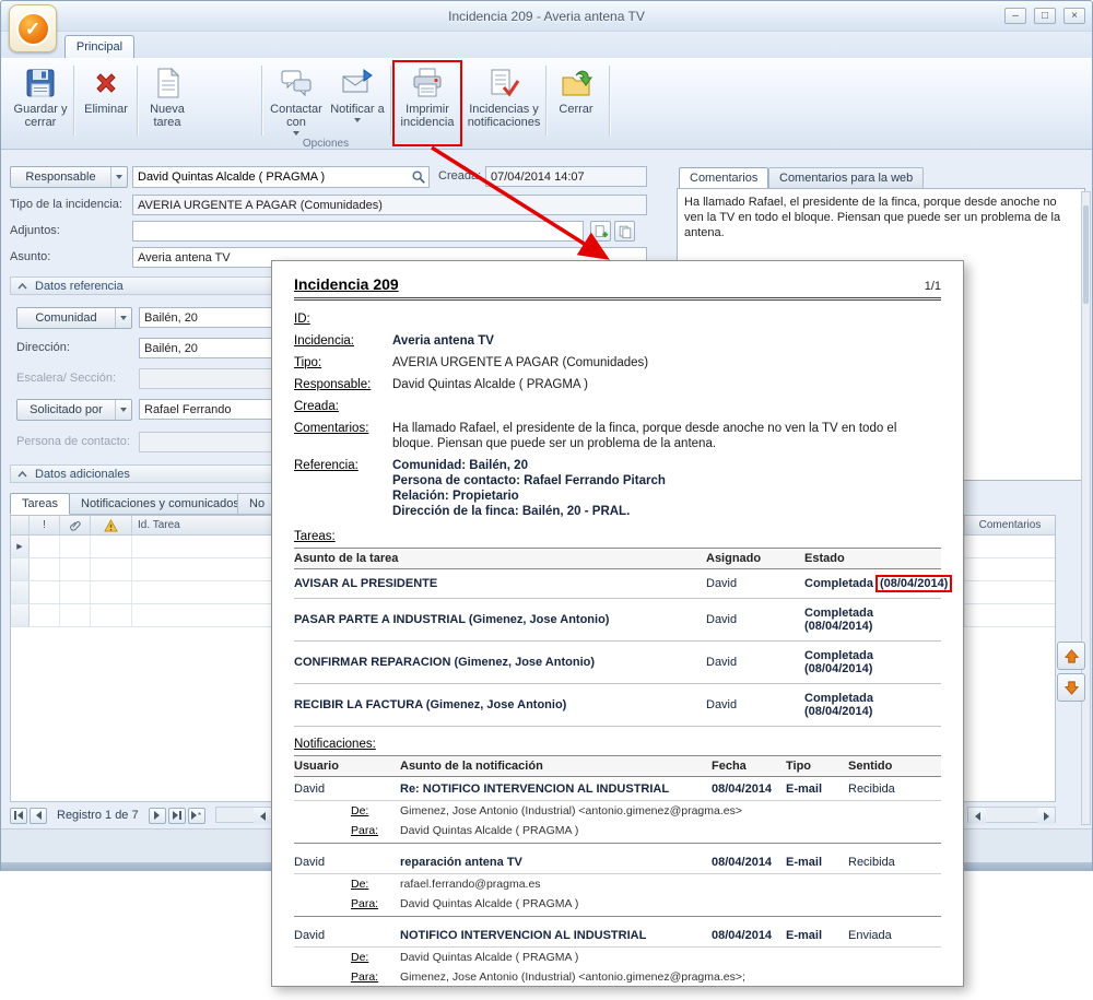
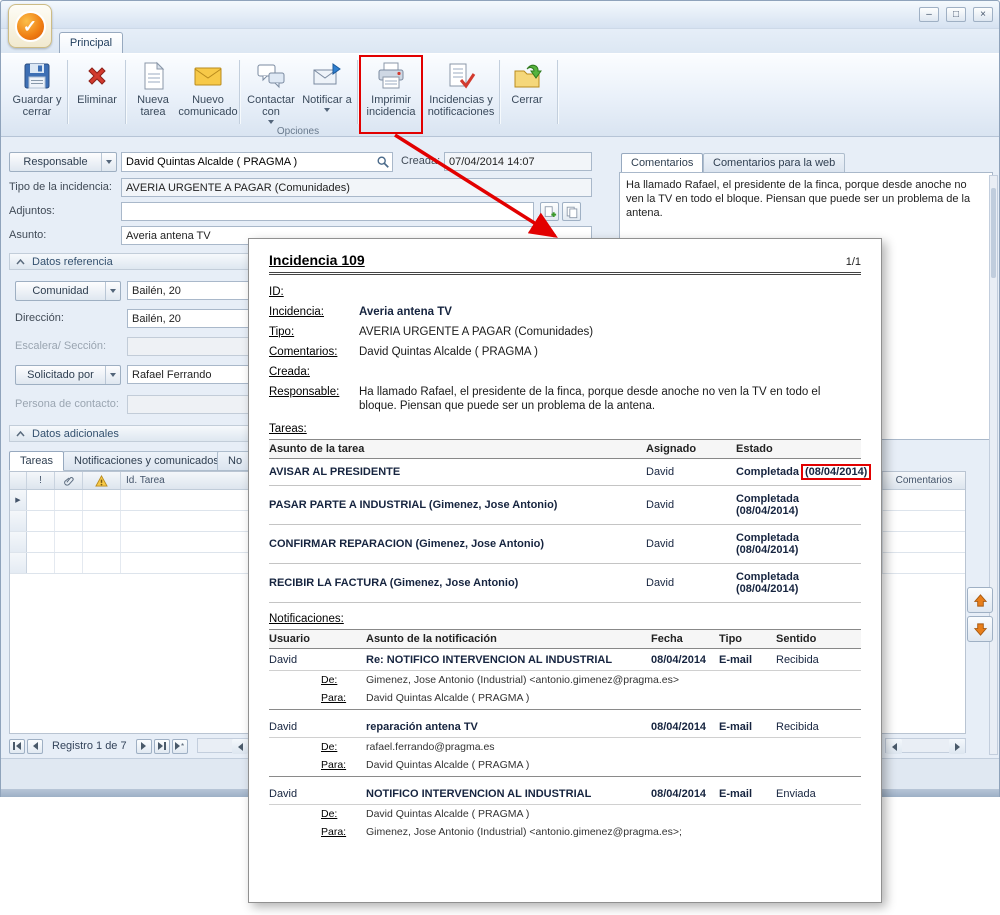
- Incidencia 209 - Averia antena TV
  –
  □
  ×
  ✓
  Principal
  Guardar y cerrar
  Eliminar
  Nueva tarea
+ Nuevo comunicado
  Contactar con
  Notificar a
  Opciones
  Imprimir incidencia
  Incidencias y notificaciones
  Cerrar
  Responsable
  David Quintas Alcalde ( PRAGMA )
  Cread
  07/04/2014 14:07
  Comentarios
  Comentarios para la web
  Ha llamado Rafael, el presidente de la finca, porque desde anoche no ven la TV en todo el bloque. Piensan que puede ser un problema de la antena.
  Tipo de la incidencia:
  AVERIA URGENTE A PAGAR (Comunidades)
  Adjuntos:
  Asunto:
  Averia antena TV
  Datos referencia
  Comunidad
  Bailén, 20
  Dirección:
  Bailén, 20
  Escalera/ Sección:
  Solicitado por
  Rafael Ferrando
  Persona de contacto:
  Datos adicionales
  Tareas
  Notificaciones y comunicado
  No
  !
  Id. Tarea
  Comentarios
  Registro 1 de 7
  *
- Incidencia 209
+ Incidencia 109
  1/1
  ID:
  Incidencia:
  Averia antena TV
  Tipo:
  AVERIA URGENTE A PAGAR (Comunidades)
- Responsable:
+ Comentarios:
  David Quintas Alcalde ( PRAGMA )
  Creada:
- Comentarios:
+ Responsable:
  Ha llamado Rafael, el presidente de la finca, porque desde anoche no ven la TV en todo el bloque. Piensan que puede ser un problema de la antena.
- Referencia:
- Comunidad: Bailén, 20
- Persona de contacto: Rafael Ferrando Pitarch
- Relación: Propietario
- Dirección de la finca: Bailén, 20 - PRAL.
  Tareas:
  Asunto de la tarea
  Asignado
  Estado
  AVISAR AL PRESIDENTE
  David
  Completada (08/04/2014)
  PASAR PARTE A INDUSTRIAL (Gimenez, Jose Antonio)
  David
  Completada (08/04/2014)
  CONFIRMAR REPARACION (Gimenez, Jose Antonio)
  David
  Completada (08/04/2014)
  RECIBIR LA FACTURA (Gimenez, Jose Antonio)
  David
  Completada (08/04/2014)
  Notificaciones:
  Usuario
  Asunto de la notificación
  Fecha
  Tipo
  Sentido
  David
  Re: NOTIFICO INTERVENCION AL INDUSTRIAL
  08/04/2014
  E-mail
  Recibida
  De:
  Gimenez, Jose Antonio (Industrial) <antonio.gimenez@pragma.es>
  Para:
  David Quintas Alcalde ( PRAGMA )
  David
  reparación antena TV
  08/04/2014
  E-mail
  Recibida
  De:
  rafael.ferrando@pragma.es
  Para:
  David Quintas Alcalde ( PRAGMA )
  David
  NOTIFICO INTERVENCION AL INDUSTRIAL
  08/04/2014
  E-mail
  Enviada
  De:
  David Quintas Alcalde ( PRAGMA )
  Para:
  Gimenez, Jose Antonio (Industrial) <antonio.gimenez@pragma.es>;
